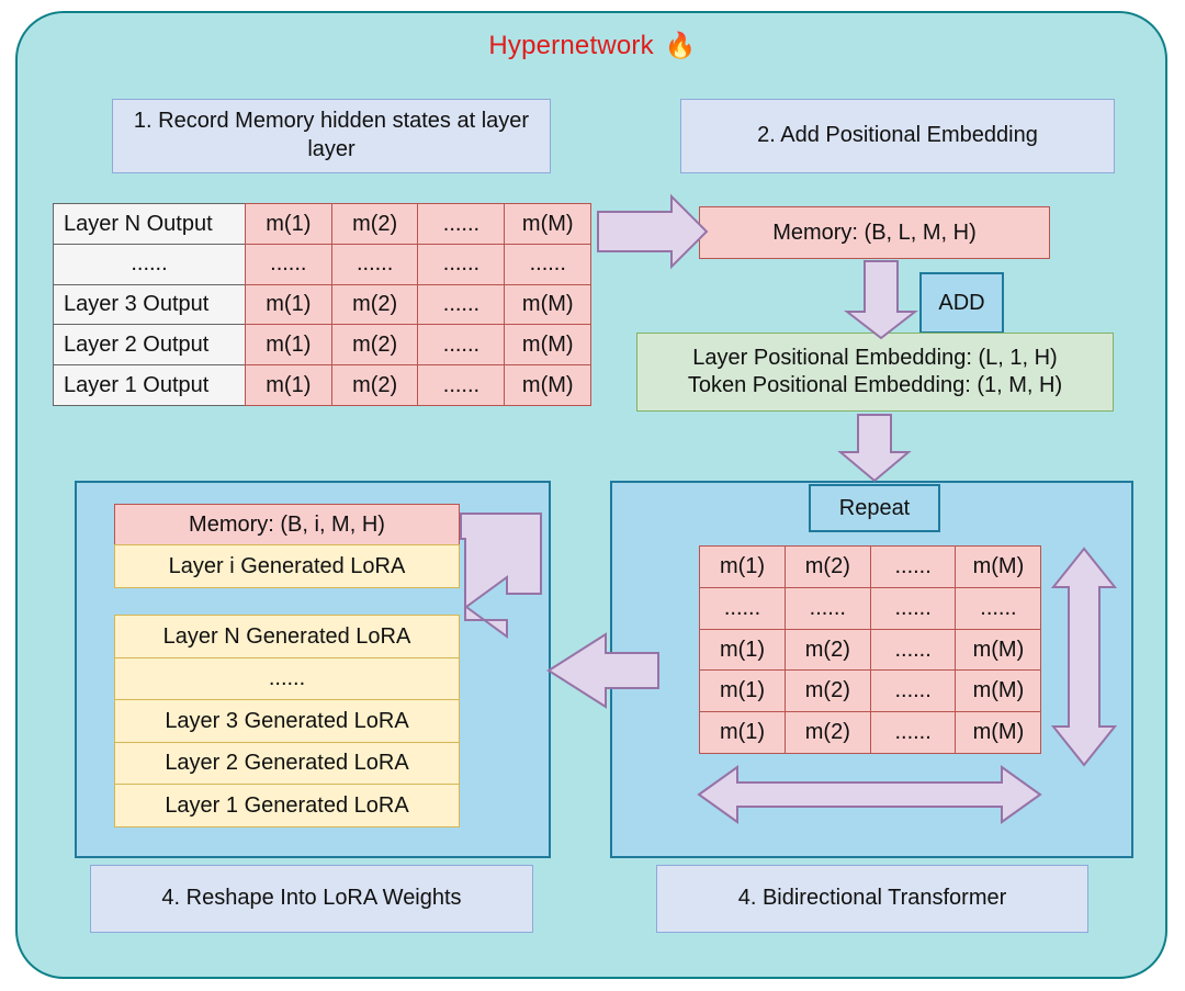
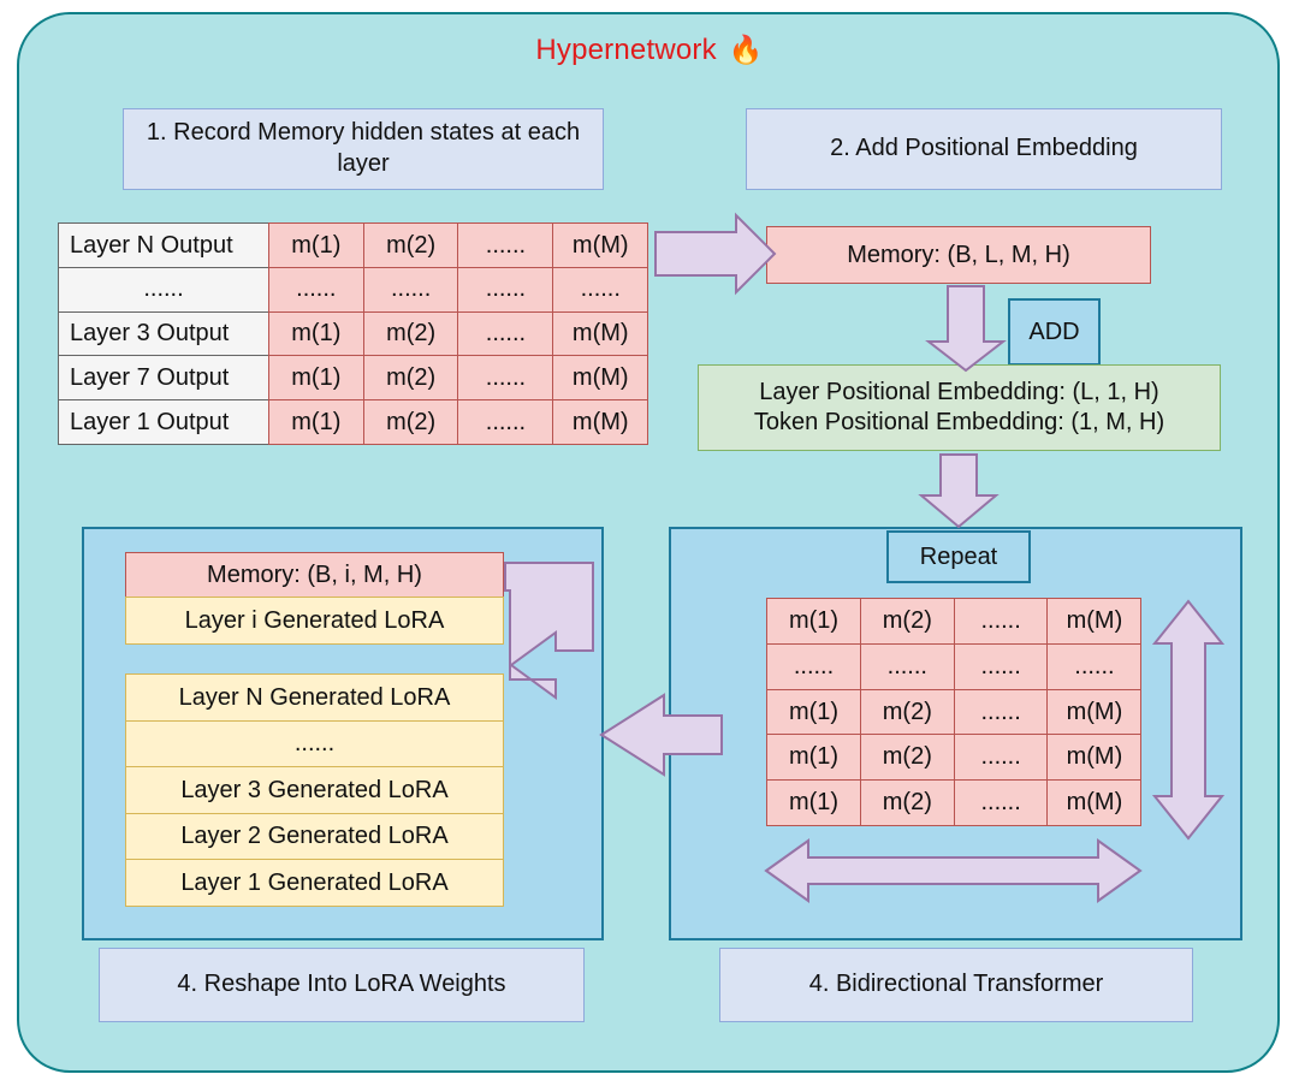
  Hypernetwork 🔥
- 1. Record Memory hidden states at layer layer
+ 1. Record Memory hidden states at each layer
  2. Add Positional Embedding
  Layer N Output
  m(1)
  m(2)
  ......
  m(M)
  ......
  ......
  ......
  ......
  ......
  Layer 3 Output
  m(1)
  m(2)
  ......
  m(M)
- Layer 2 Output
+ Layer 7 Output
  m(1)
  m(2)
  ......
  m(M)
  Layer 1 Output
  m(1)
  m(2)
  ......
  m(M)
  Memory: (B, L, M, H)
  ADD
  Layer Positional Embedding: (L, 1, H)
  Token Positional Embedding: (1, M, H)
  Repeat
  m(1)
  m(2)
  ......
  m(M)
  ......
  ......
  ......
  ......
  m(1)
  m(2)
  ......
  m(M)
  m(1)
  m(2)
  ......
  m(M)
  m(1)
  m(2)
  ......
  m(M)
  Memory: (B, i, M, H)
  Layer i Generated LoRA
  Layer N Generated LoRA
  ......
  Layer 3 Generated LoRA
  Layer 2 Generated LoRA
  Layer 1 Generated LoRA
  4. Bidirectional Transformer
  4. Reshape Into LoRA Weights
